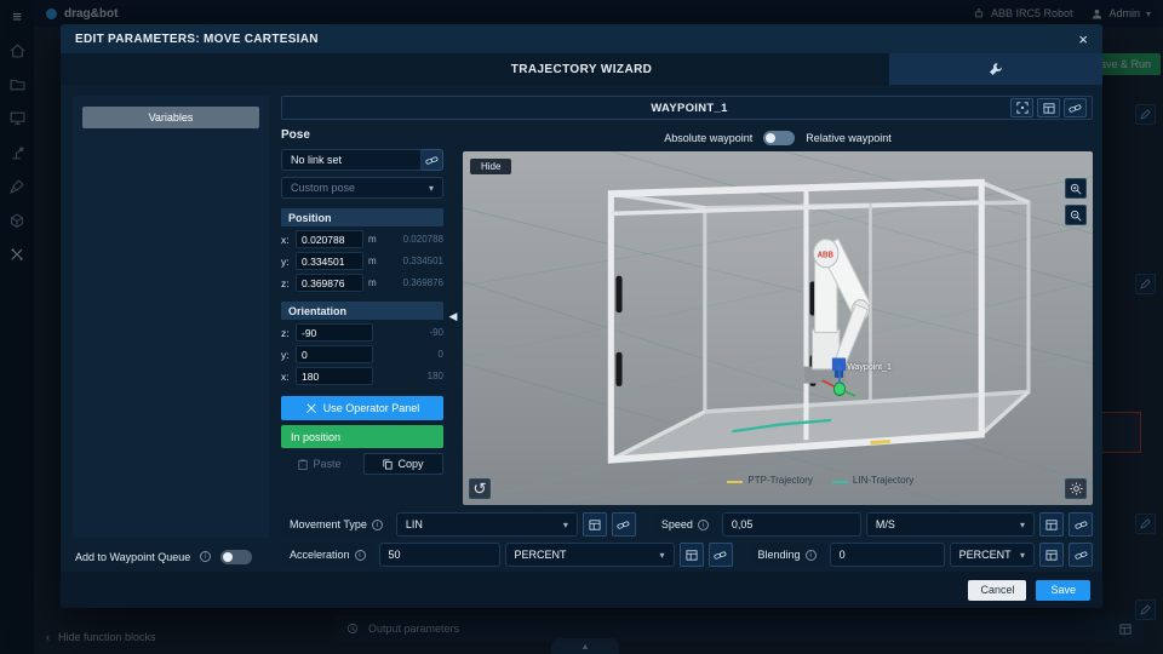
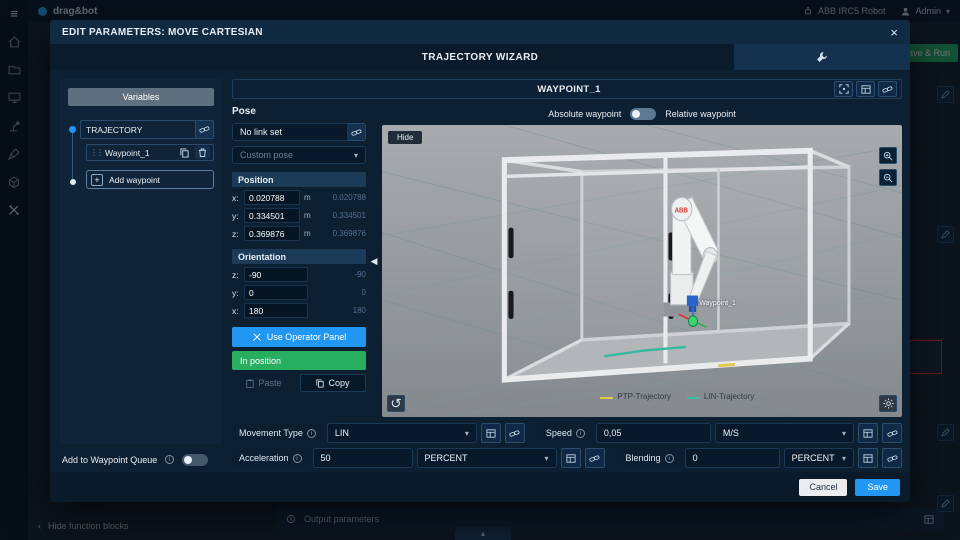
  ≡
  drag&bot
  ABB IRC5 Robot
  Admin
  ▾
  ave & Run
  ‹
  Hide function blocks
  Output parameters
  ▴
  EDIT PARAMETERS: MOVE CARTESIAN
  ×
  TRAJECTORY WIZARD
  Variables
+ TRAJECTORY
+ ⋮⋮
+ Waypoint_1
+ +
+ Add waypoint
  Add to Waypoint Queue
  WAYPOINT_1
  Pose
  No link set
  Custom pose
  ▾
  Position
  x:
  0.020788
  m
  0.020788
  y:
  0.334501
  m
  0.334501
  z:
  0.369876
  m
  0.369876
  Orientation
  z:
  -90
  -90
  y:
  0
  0
  x:
  180
  180
  Use Operator Panel
  In position
  Paste
  Copy
  ◀
  Absolute waypoint
  Relative waypoint
  Hide
  ↺
  PTP-Trajectory
  LIN-Trajectory
  Movement Type
  LIN
  ▾
  Speed
  0,05
  M/S
  ▾
  Acceleration
  50
  PERCENT
  ▾
  Blending
  0
  PERCENT
  ▾
  Cancel
  Save
